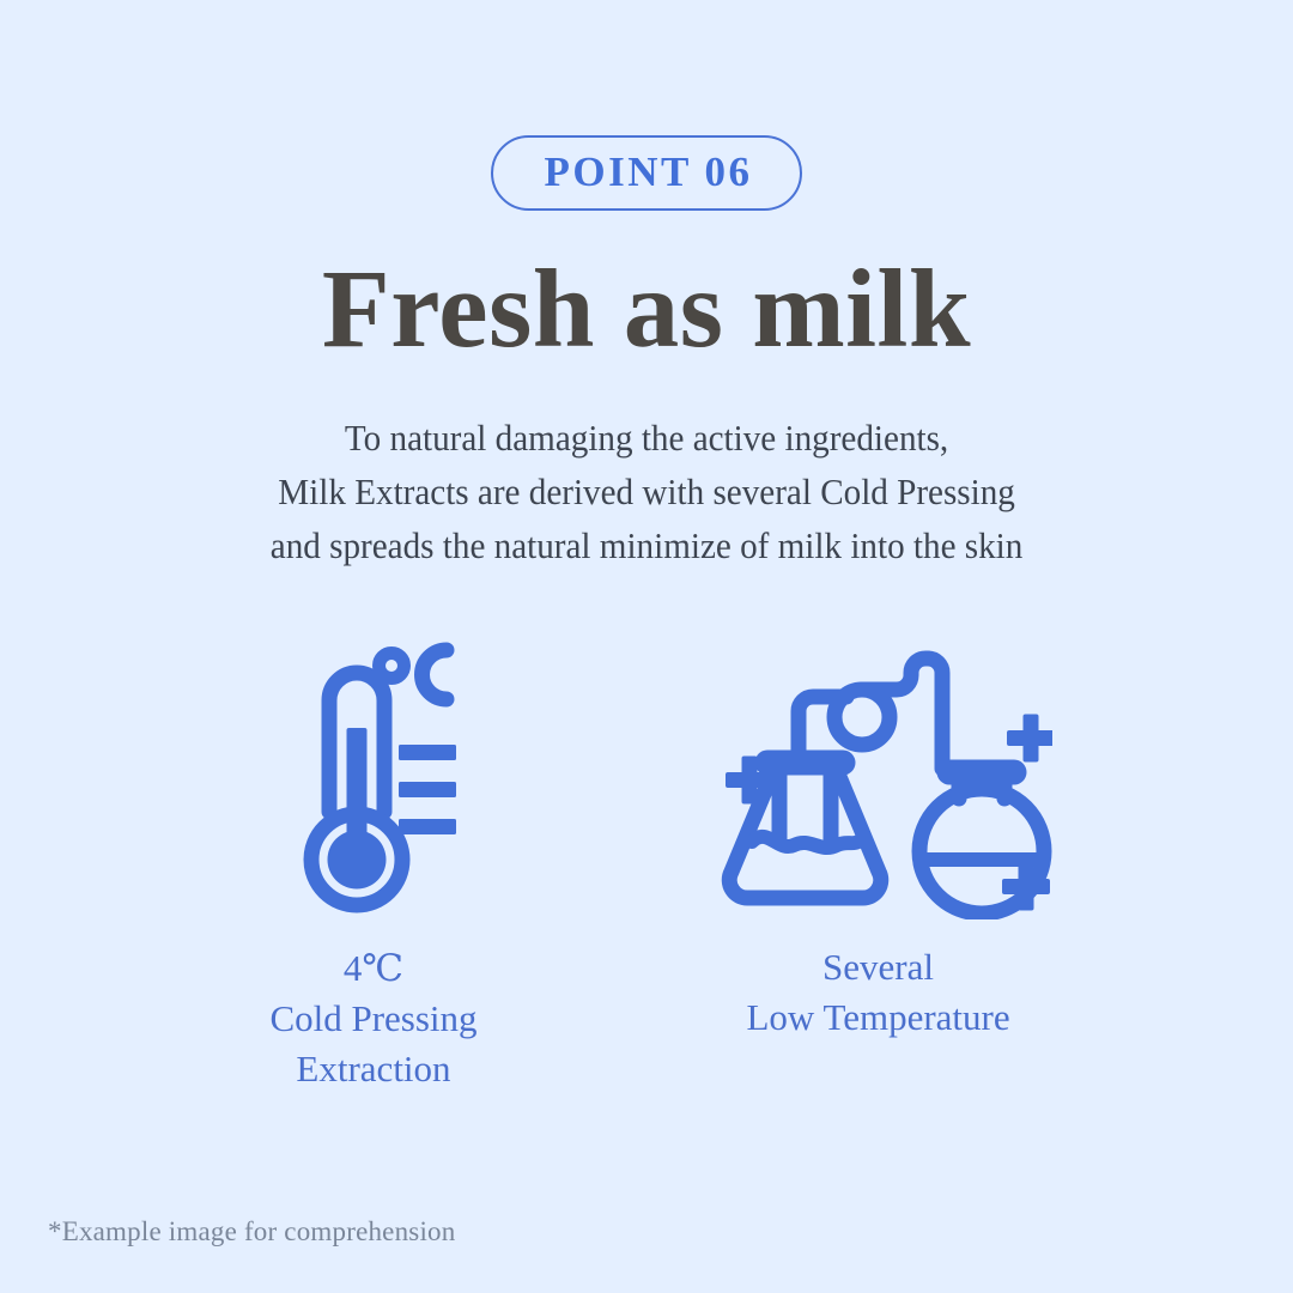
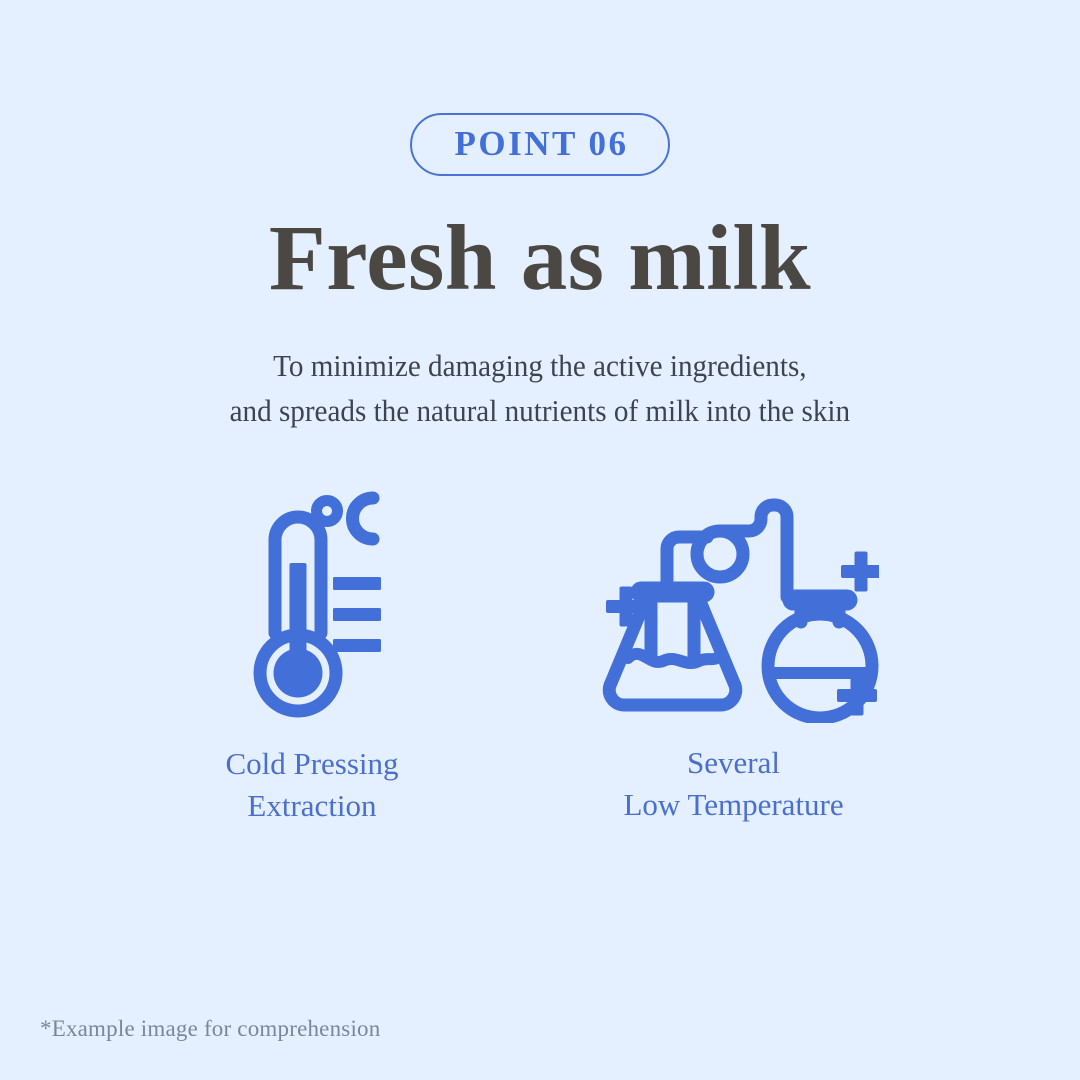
  POINT 06
  Fresh as milk
- To natural damaging the active ingredients,
+ To minimize damaging the active ingredients,
- Milk Extracts are derived with several Cold Pressing
- and spreads the natural minimize of milk into the skin
+ and spreads the natural nutrients of milk into the skin
- 4℃
  Cold Pressing
  Extraction
  Several
  Low Temperature
  *Example image for comprehension
